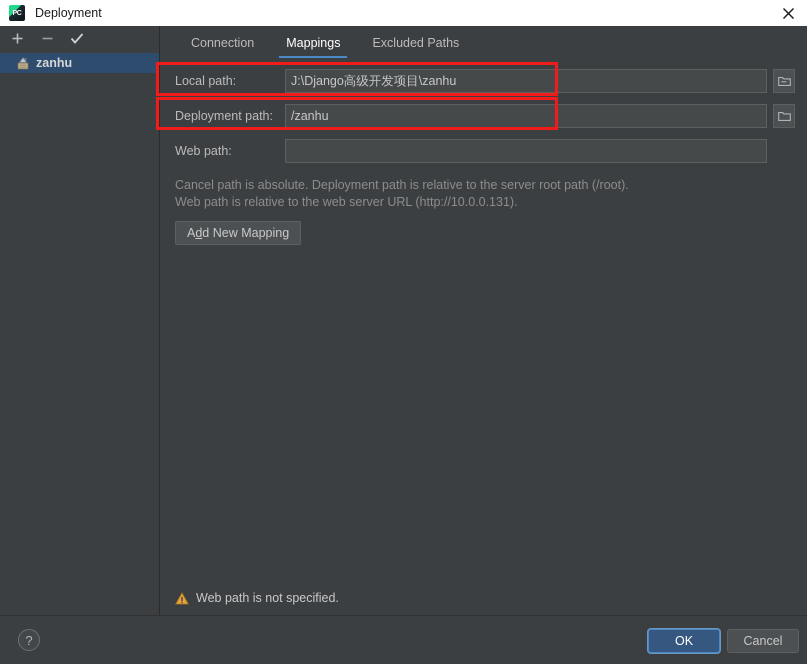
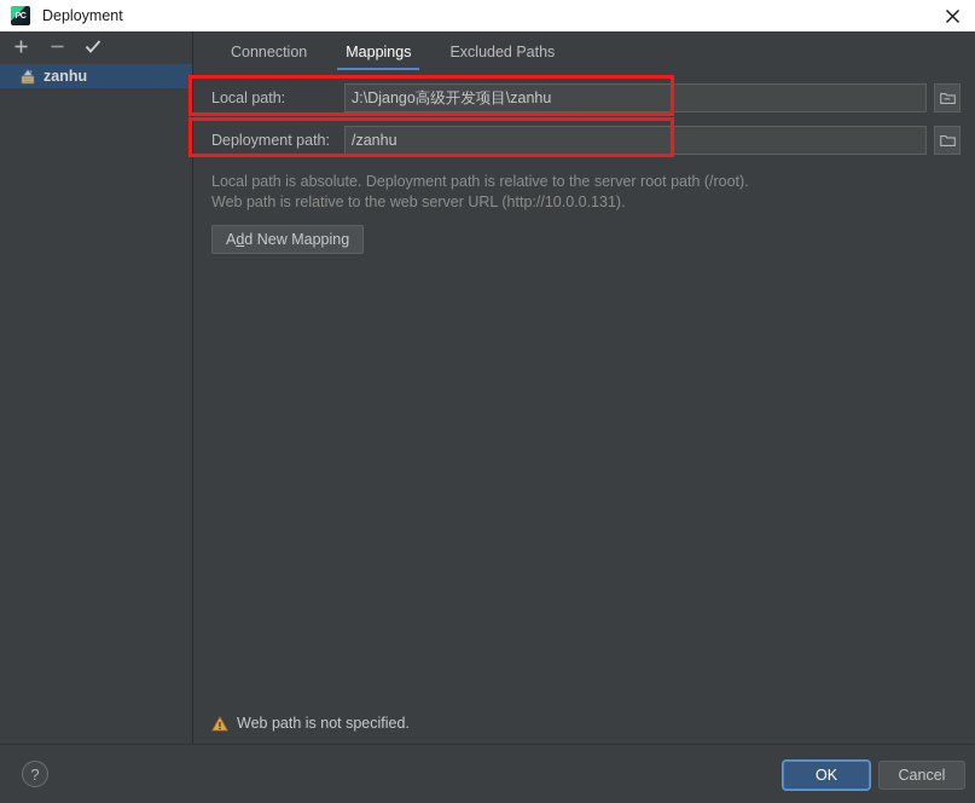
  Deployment
  zanhu
  Connection
  Mappings
  Excluded Paths
  Local path:
  J:\Django高级开发项目\zanhu
  Deployment path:
  /zanhu
- Web path:
- Cancel path is absolute. Deployment path is relative to the server root path (/root).
+ Local path is absolute. Deployment path is relative to the server root path (/root).
  Web path is relative to the web server URL (http://10.0.0.131).
  A
  d
  d New Mapping
  Web path is not specified.
  ?
  OK
  Cancel
